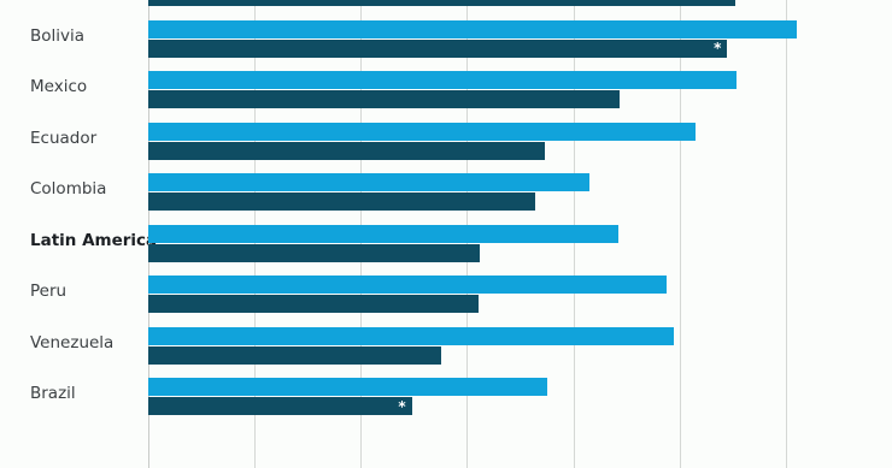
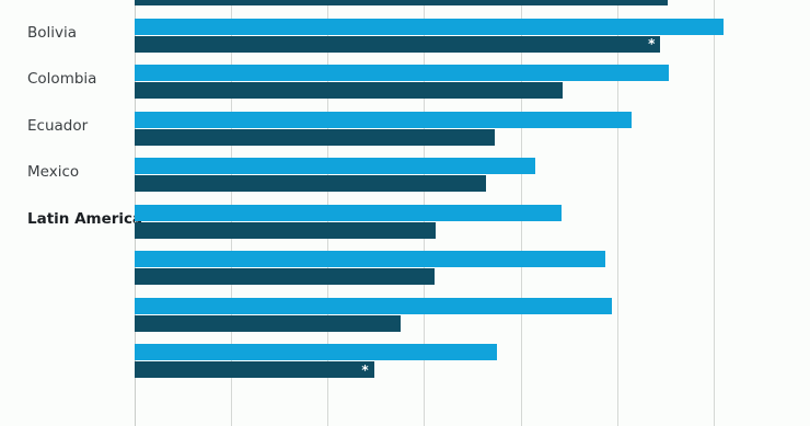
  Bolivia
- Mexico
+ Colombia
  Ecuador
- Colombia
+ Mexico
  Latin Americ
- Peru
- Venezuela
- Brazil
  *
  *
